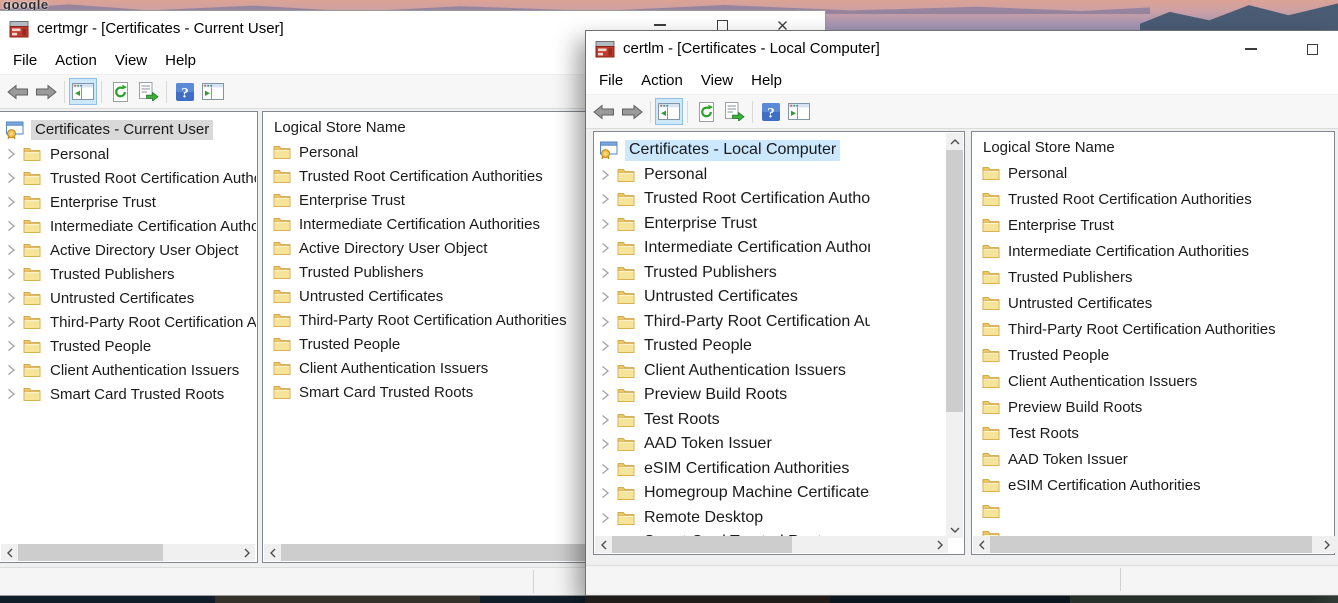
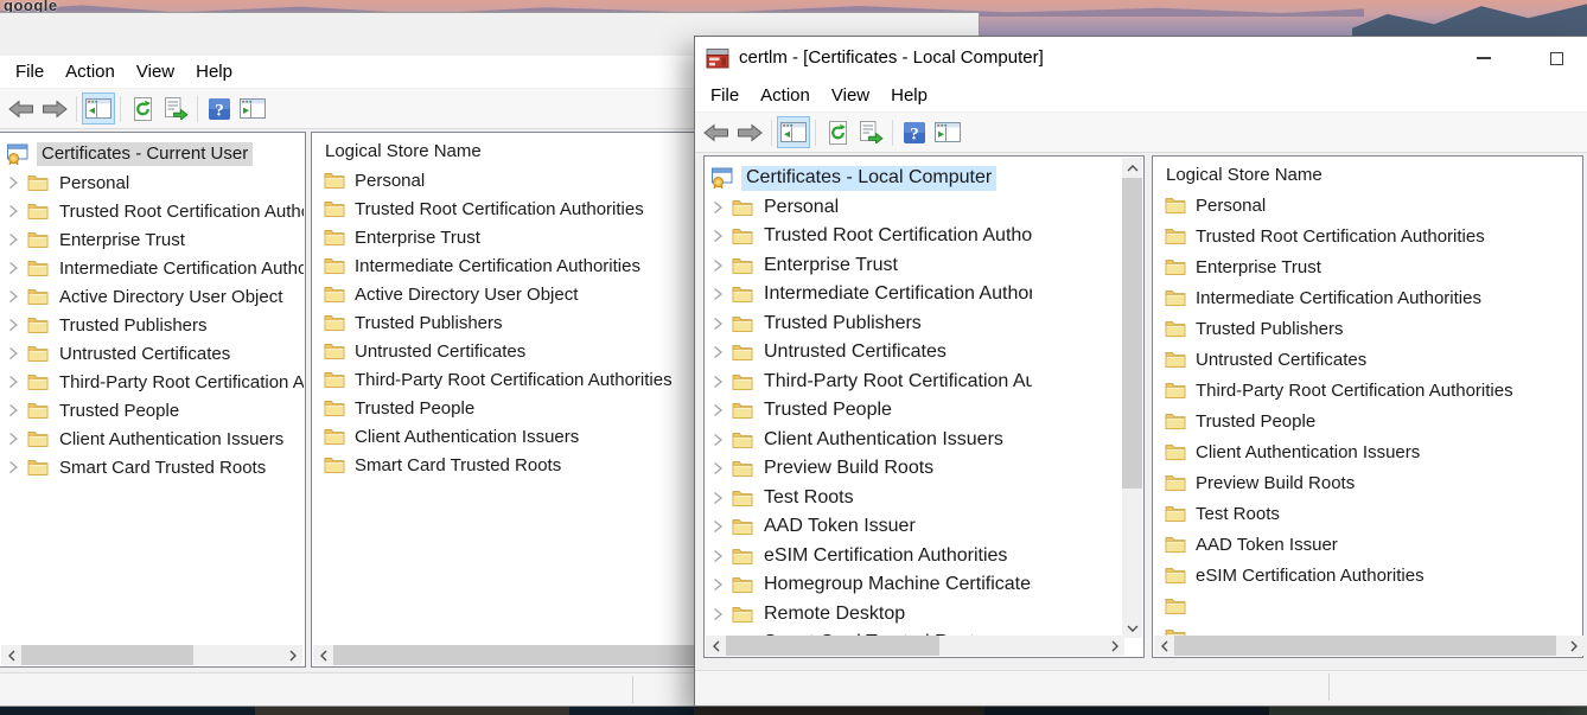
  google
- certmgr - [Certificates - Current User]
  File
  Action
  View
  Help
  Certificates - Current User
  Personal
  Trusted Root Certification Auth
  Enterprise Trust
  Intermediate Certification Autho
  Active Directory User Object
  Trusted Publishers
  Untrusted Certificates
  Third-Party Root Certification A
  Trusted People
  Client Authentication Issuers
  Smart Card Trusted Roots
  Logical Store Name
  Personal
  Trusted Root Certification Authorities
  Enterprise Trust
  Intermediate Certification Authorities
  Active Directory User Object
  Trusted Publishers
  Untrusted Certificates
  Third-Party Root Certification Authorities
  Trusted People
  Client Authentication Issuers
  Smart Card Trusted Roots
  certlm - [Certificates - Local Computer]
  File
  Action
  View
  Help
  Certificates - Local Computer
  Personal
  Trusted Root Certification Autho
  Enterprise Trust
  Intermediate Certification Author
  Trusted Publishers
  Untrusted Certificates
  Third-Party Root Certification Au
  Trusted People
  Client Authentication Issuers
  Preview Build Roots
  Test Roots
  AAD Token Issuer
  eSIM Certification Authorities
  Homegroup Machine Certificate
  Remote Desktop
  Logical Store Name
  Personal
  Trusted Root Certification Authorities
  Enterprise Trust
  Intermediate Certification Authorities
  Trusted Publishers
  Untrusted Certificates
  Third-Party Root Certification Authorities
  Trusted People
  Client Authentication Issuers
  Preview Build Roots
  Test Roots
  AAD Token Issuer
  eSIM Certification Authorities
